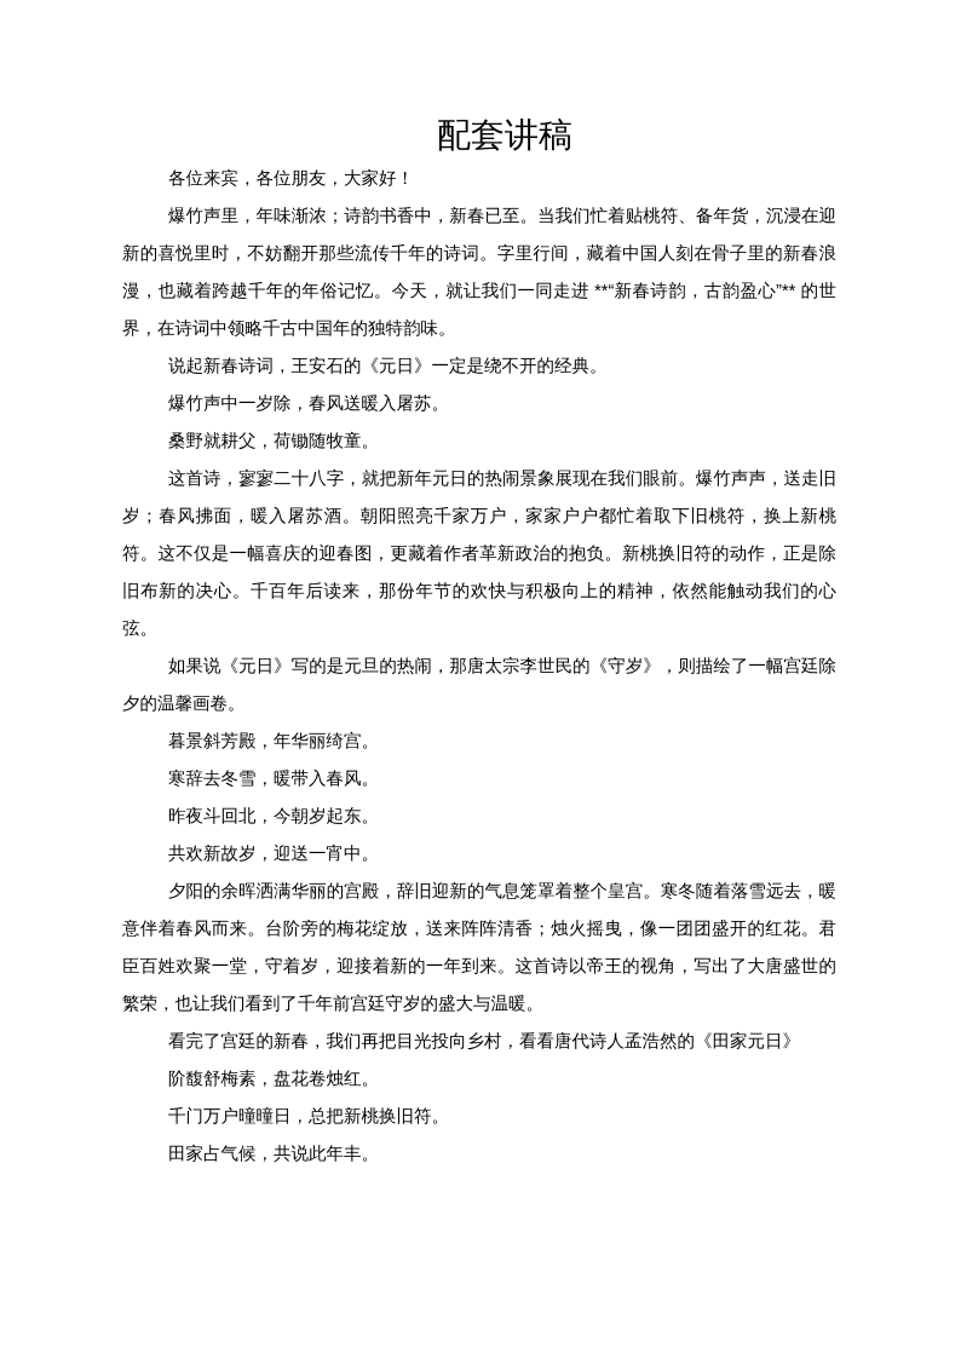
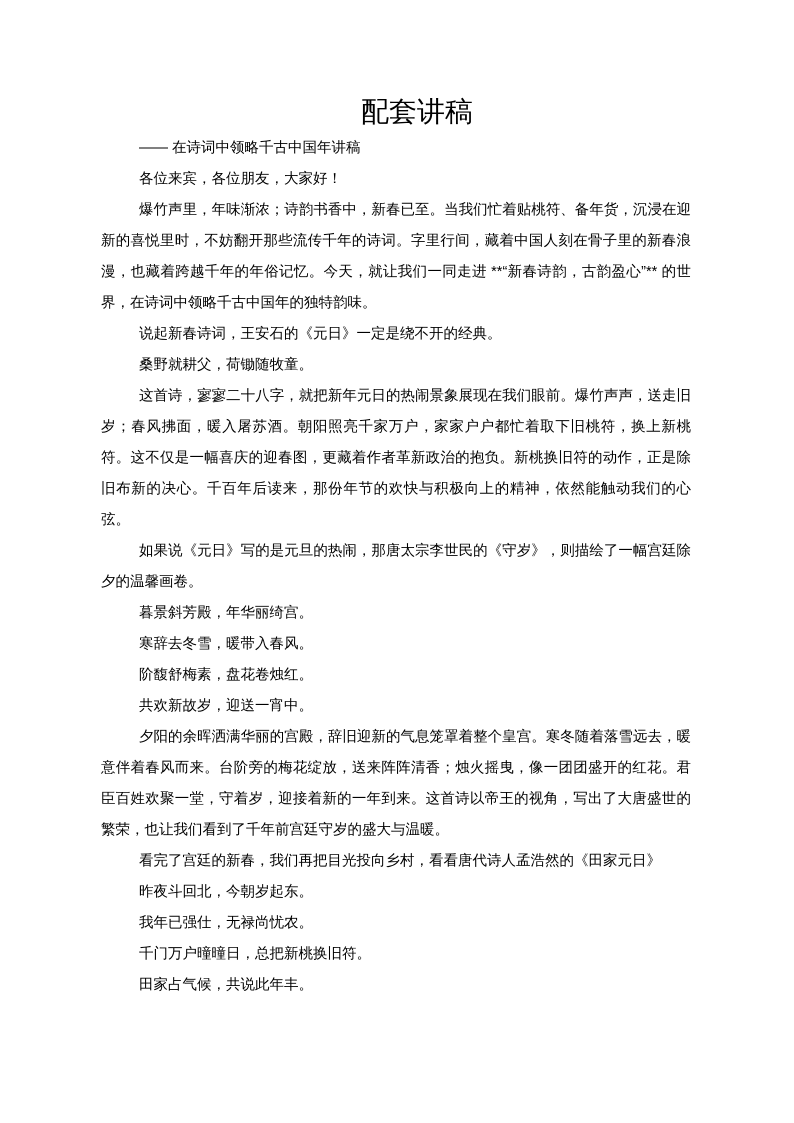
  配套讲稿
+ —— 在诗词中领略千古中国年讲稿
  各位来宾，各位朋友，大家好！
  爆竹声里，年味渐浓；诗韵书香中，新春已至。当我们忙着贴桃符、备年货，沉浸在迎新的喜悦里时，不妨翻开那些流传千年的诗词。字里行间，藏着中国人刻在骨子里的新春浪漫，也藏着跨越千年的年俗记忆。今天，就让我们一同走进 **“新春诗韵，古韵盈心”** 的世界，在诗词中领略千古中国年的独特韵味。
  说起新春诗词，王安石的《元日》一定是绕不开的经典。
- 爆竹声中一岁除，春风送暖入屠苏。
  桑野就耕父，荷锄随牧童。
  这首诗，寥寥二十八字，就把新年元日的热闹景象展现在我们眼前。爆竹声声，送走旧岁；春风拂面，暖入屠苏酒。朝阳照亮千家万户，家家户户都忙着取下旧桃符，换上新桃符。这不仅是一幅喜庆的迎春图，更藏着作者革新政治的抱负。新桃换旧符的动作，正是除旧布新的决心。千百年后读来，那份年节的欢快与积极向上的精神，依然能触动我们的心弦。
  如果说《元日》写的是元旦的热闹，那唐太宗李世民的《守岁》，则描绘了一幅宫廷除夕的温馨画卷。
  暮景斜芳殿，年华丽绮宫。
  寒辞去冬雪，暖带入春风。
- 昨夜斗回北，今朝岁起东。
+ 阶馥舒梅素，盘花卷烛红。
  共欢新故岁，迎送一宵中。
  夕阳的余晖洒满华丽的宫殿，辞旧迎新的气息笼罩着整个皇宫。寒冬随着落雪远去，暖意伴着春风而来。台阶旁的梅花绽放，送来阵阵清香；烛火摇曳，像一团团盛开的红花。君臣百姓欢聚一堂，守着岁，迎接着新的一年到来。这首诗以帝王的视角，写出了大唐盛世的繁荣，也让我们看到了千年前宫廷守岁的盛大与温暖。
  看完了宫廷的新春，我们再把目光投向乡村，看看唐代诗人孟浩然的《田家元日》
- 阶馥舒梅素，盘花卷烛红。
+ 昨夜斗回北，今朝岁起东。
+ 我年已强仕，无禄尚忧农。
  千门万户曈曈日，总把新桃换旧符。
  田家占气候，共说此年丰。
